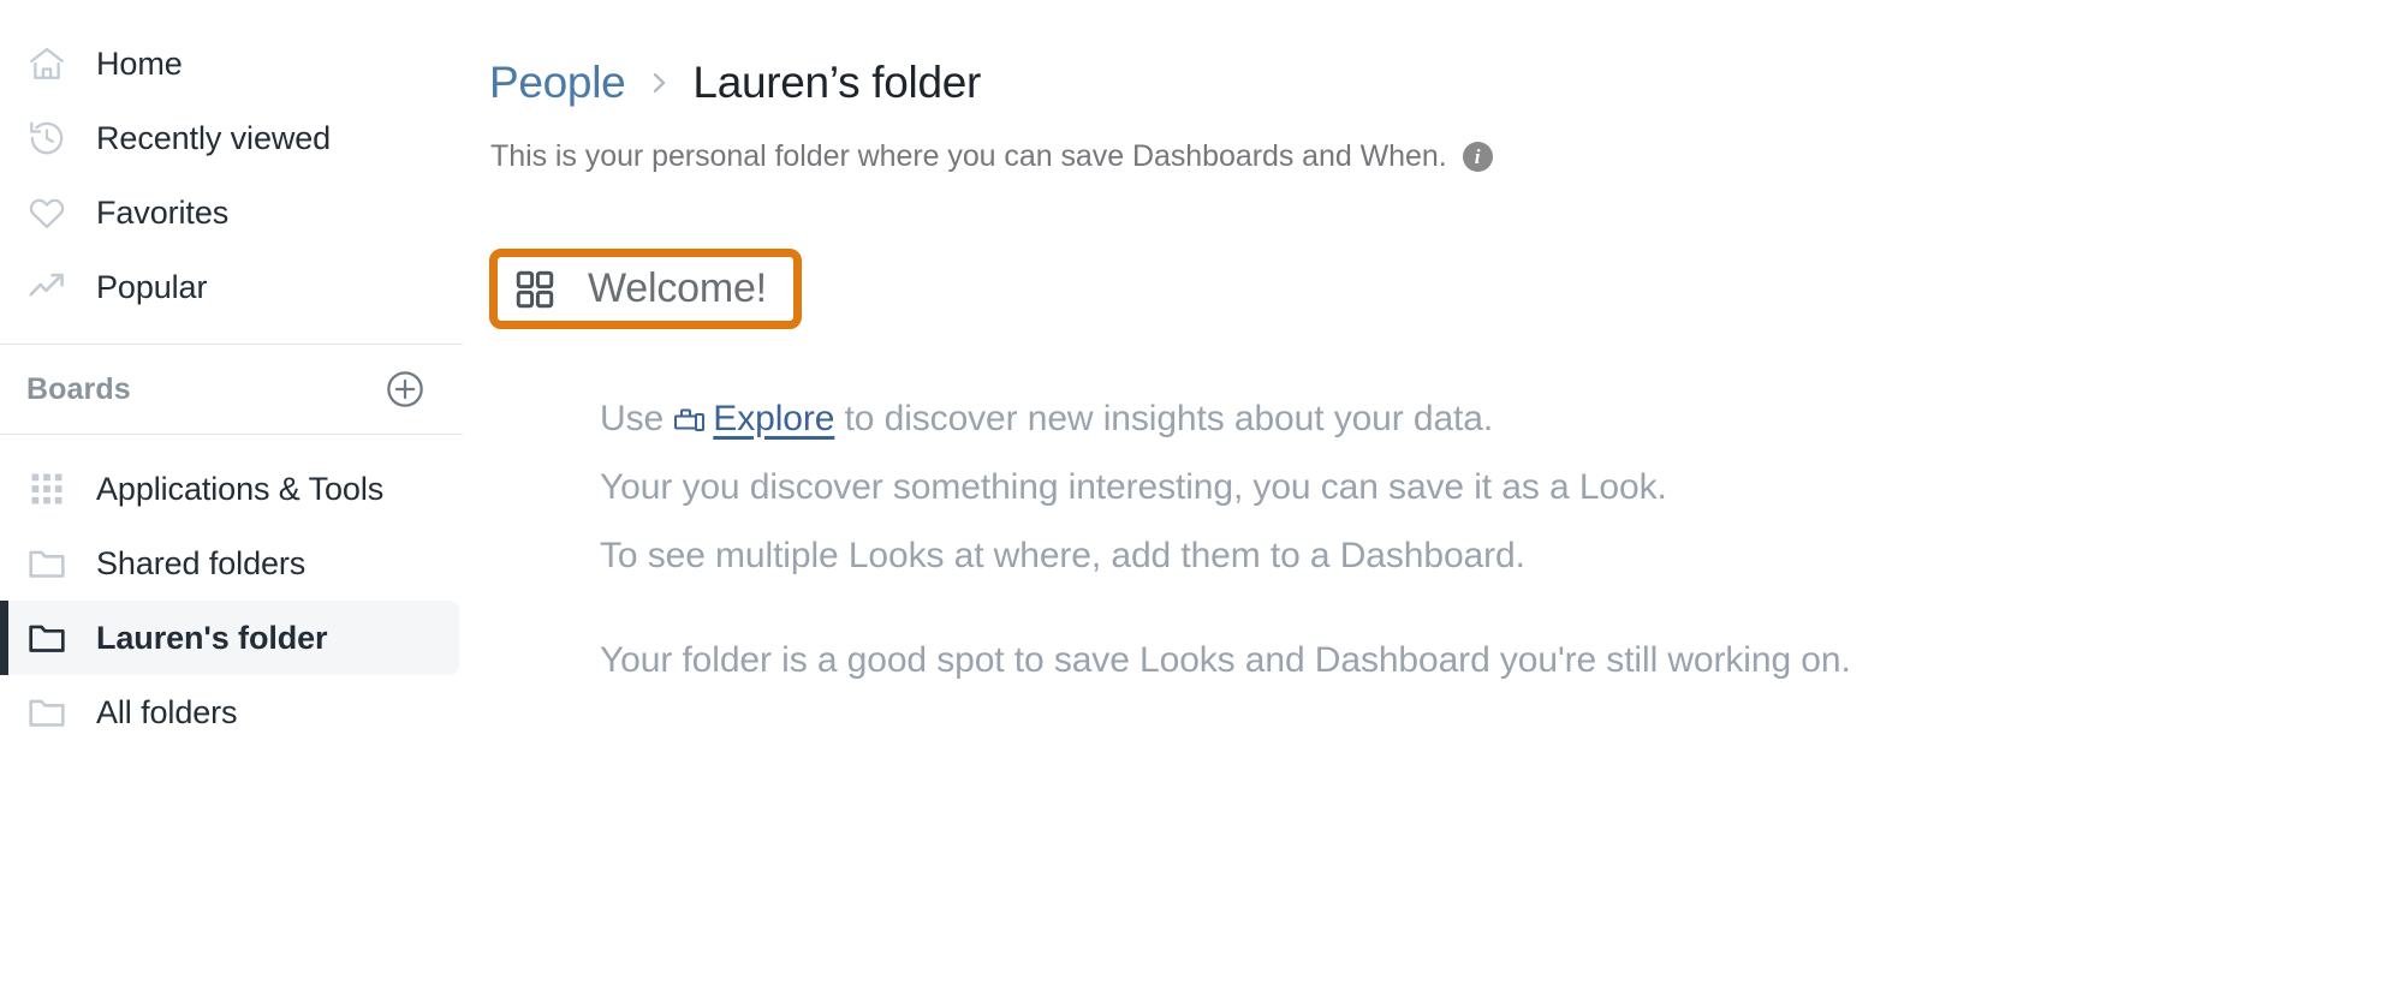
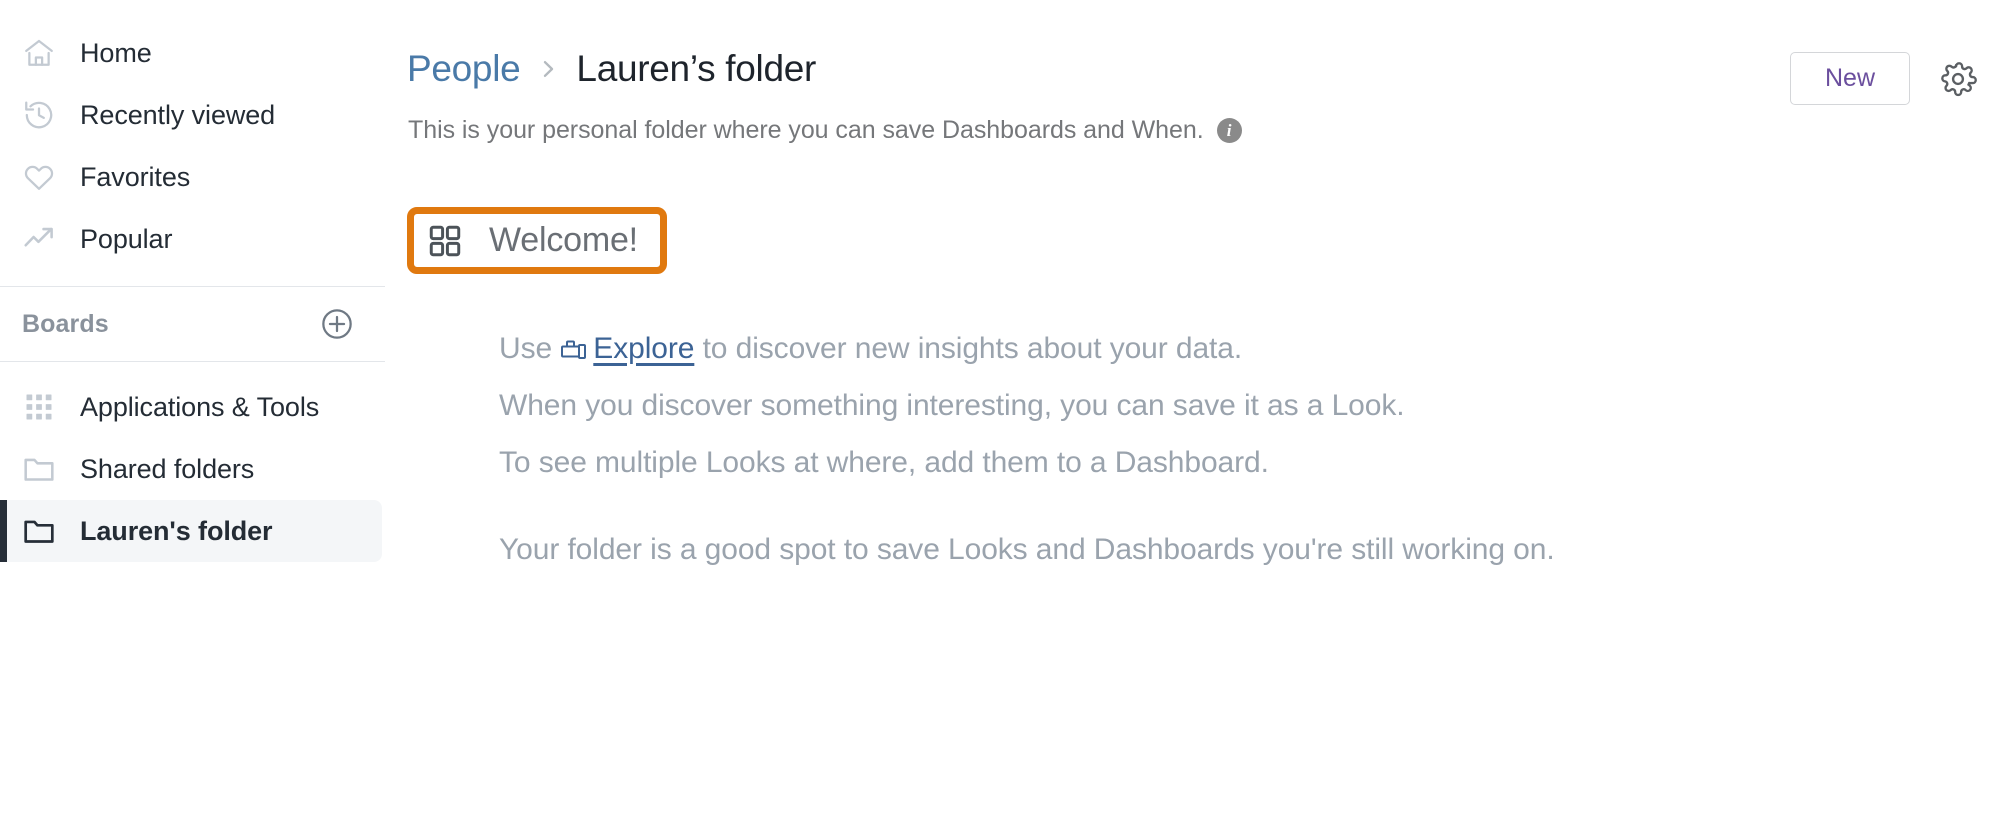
  Home
  Recently viewed
  Favorites
  Popular
  Boards
  Applications & Tools
  Shared folders
  Lauren's folder
- All folders
  People
  Lauren’s folder
  This is your personal folder where you can save Dashboards and When.
  i
+ New
  Welcome!
  Use Explore to discover new insights about your data.
- Your you discover something interesting, you can save it as a Look.
+ When you discover something interesting, you can save it as a Look.
  To see multiple Looks at where, add them to a Dashboard.
- Your folder is a good spot to save Looks and Dashboard you're still working on.
+ Your folder is a good spot to save Looks and Dashboards you're still working on.
